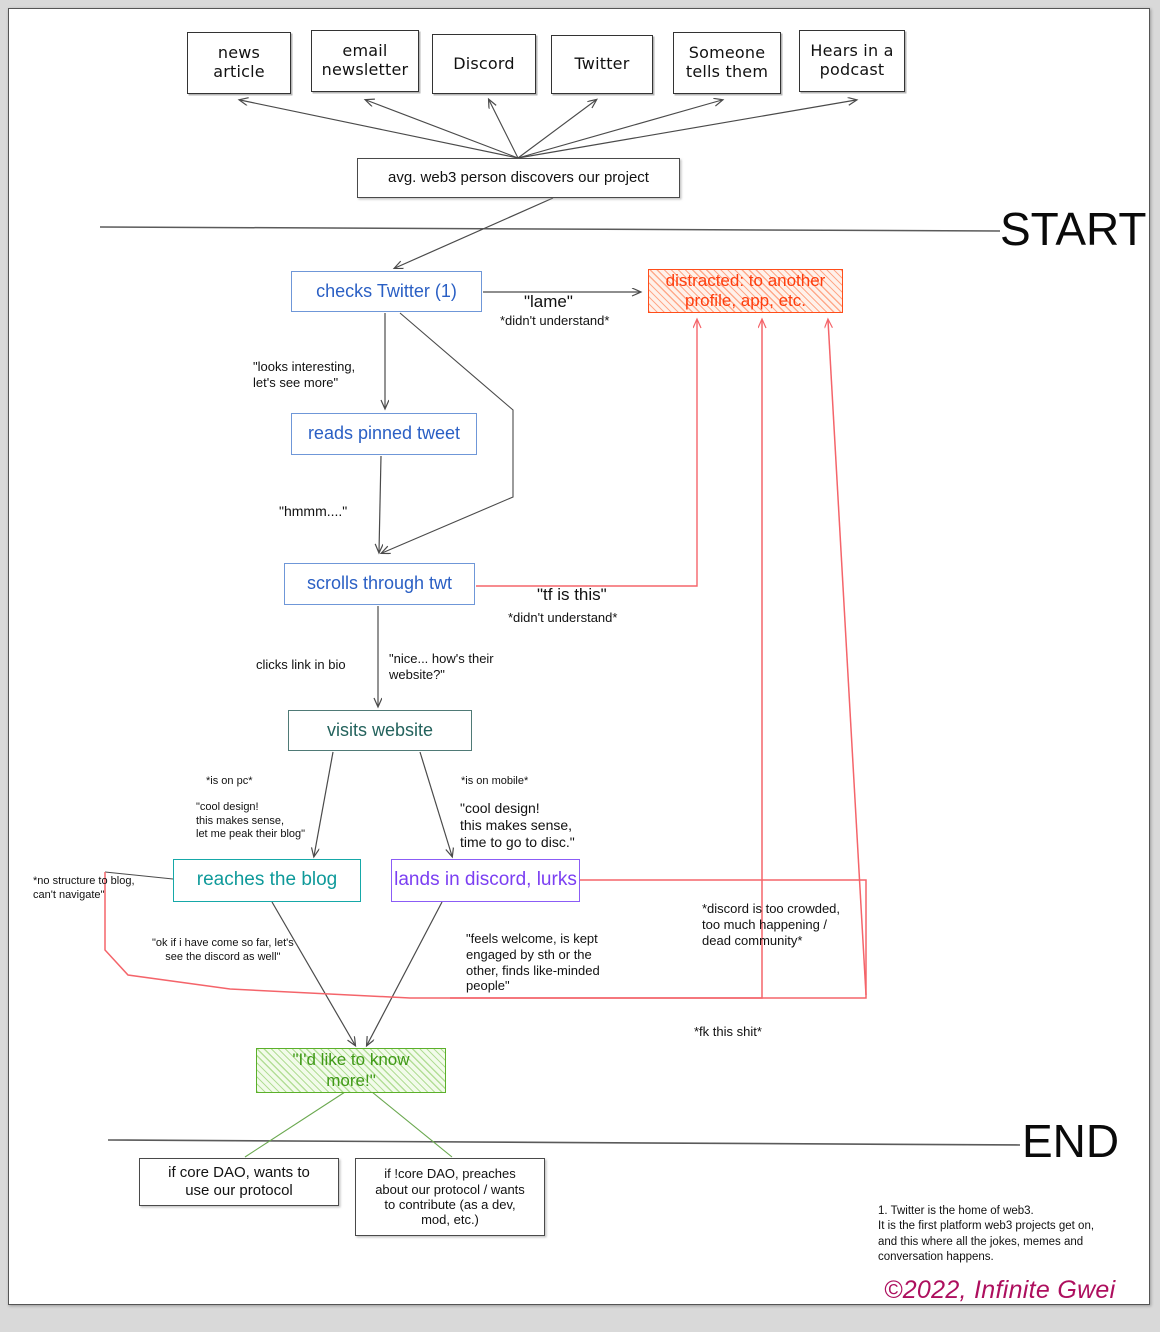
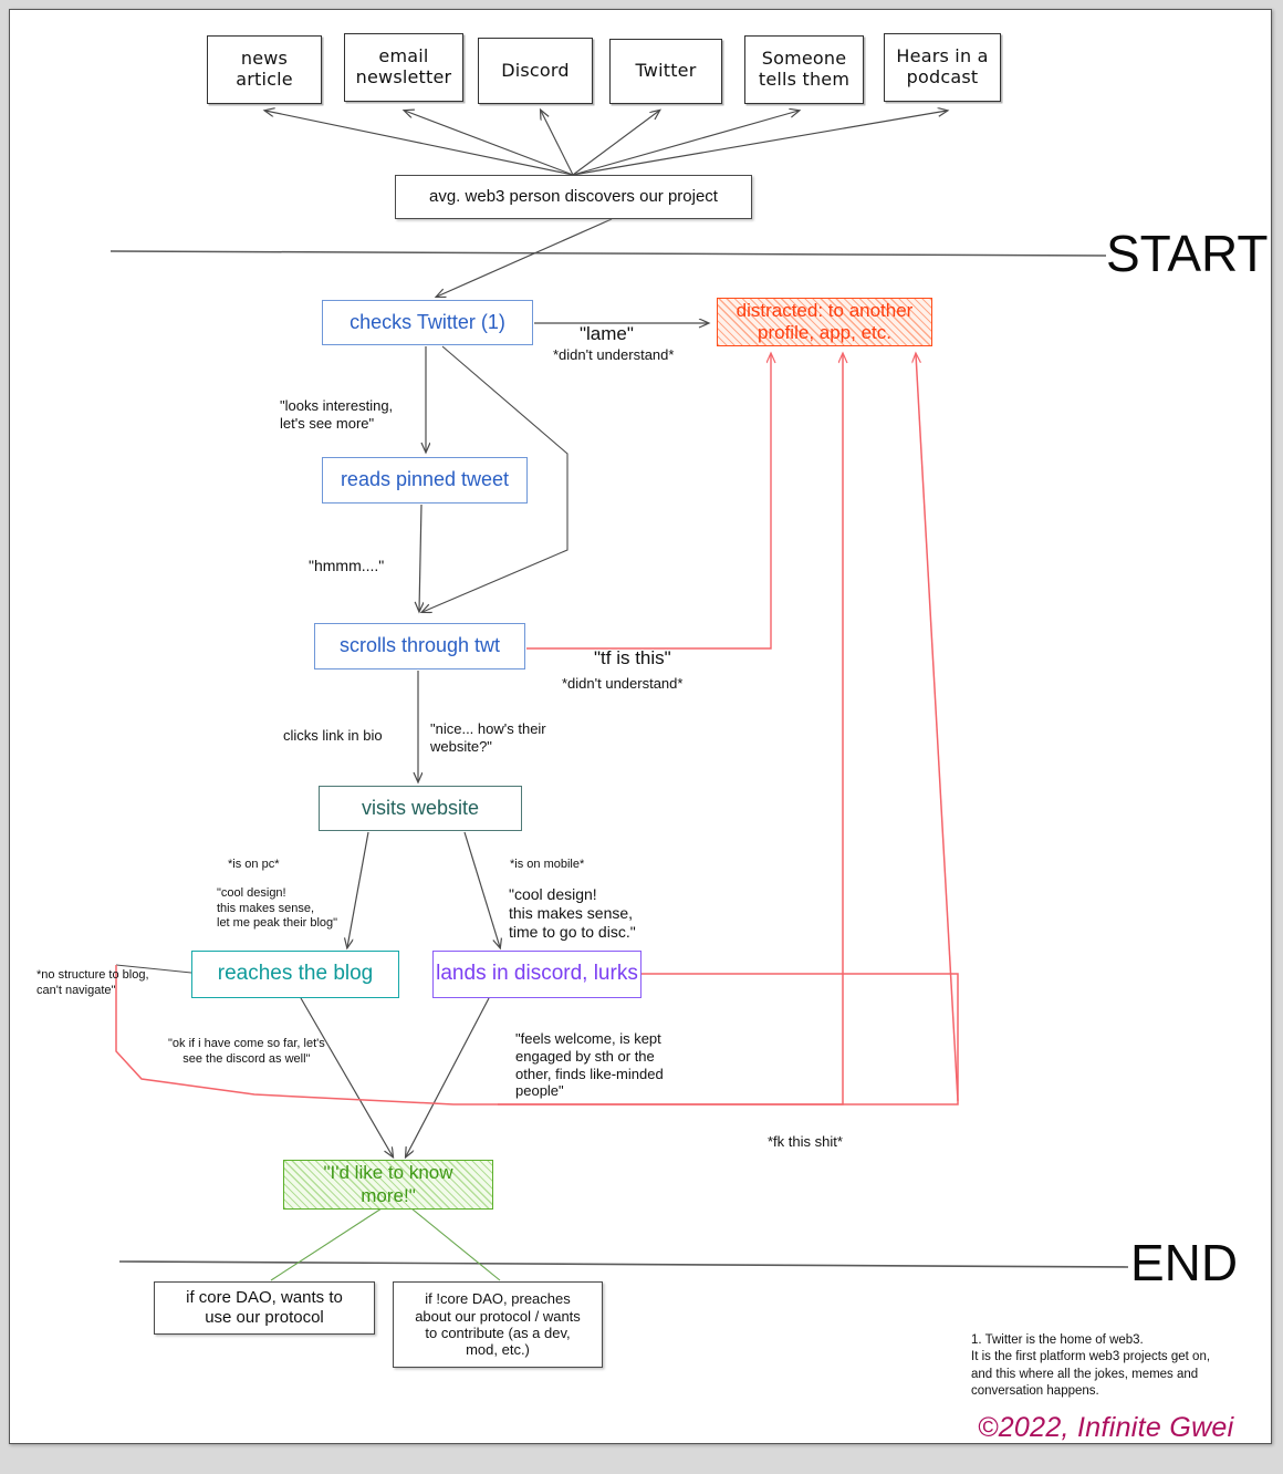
  news
  article
  email
  newsletter
  Discord
  Twitter
  Someone
  tells them
  Hears in a
  podcast
  avg. web3 person discovers our project
  checks Twitter (1)
  distracted: to another
  profile, app, etc.
  reads pinned tweet
  scrolls through twt
  visits website
  reaches the blog
  lands in discord, lurks
  "I'd like to know
  more!"
  if core DAO, wants to
  use our protocol
  if !core DAO, preaches
  about our protocol / wants
  to contribute (as a dev,
  mod, etc.)
  "lame"
  *didn't understand*
  "looks interesting,
  let's see more"
  "hmmm...."
  "tf is this"
  *didn't understand*
  clicks link in bio
  "nice... how's their
  website?"
  *is on pc*
  "cool design!
  this makes sense,
  let me peak their blog"
  *is on mobile*
  "cool design!
  this makes sense,
  time to go to disc."
  *no structure to blog,
  can't navigate"
  "ok if i have come so far, let's
  see the discord as well"
  "feels welcome, is kept
  engaged by sth or the
  other, finds like-minded
  people"
- *discord is too crowded,
- too much happening /
- dead community*
  *fk this shit*
  START
  END
  1. Twitter is the home of web3.
  It is the first platform web3 projects get on,
  and this where all the jokes, memes and
  conversation happens.
  ©2022, Infinite Gwei
